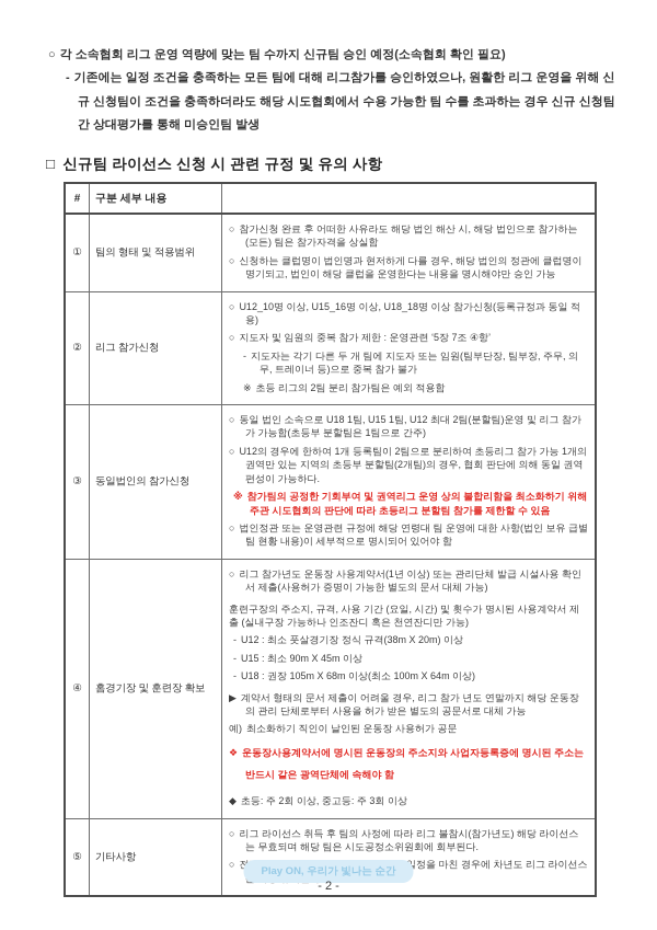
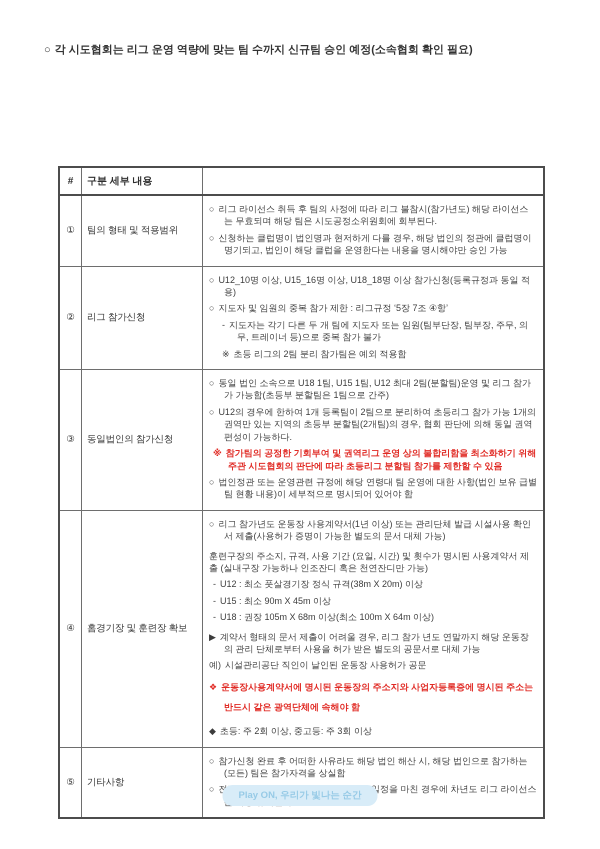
- ○ 각 소속협회 리그 운영 역량에 맞는 팀 수까지 신규팀 승인 예정(소속협회 확인 필요)
+ ○ 각 시도협회는 리그 운영 역량에 맞는 팀 수까지 신규팀 승인 예정(소속협회 확인 필요)
- - 기존에는 일정 조건을 충족하는 모든 팀에 대해 리그참가를 승인하였으나, 원활한 리그 운영을 위해 신규 신청팀이 조건을 충족하더라도 해당 시도협회에서 수용 가능한 팀 수를 초과하는 경우 신규 신청팀 간 상대평가를 통해 미승인팀 발생
- □ 신규팀 라이선스 신청 시 관련 규정 및 유의 사항
  #	구분 세부 내용
- ①	팀의 형태 및 적용범위	○ 참가신청 완료 후 어떠한 사유라도 해당 법인 해산 시, 해당 법인으로 참가하는 (모든) 팀은 참가자격을 상실함○ 신청하는 클럽명이 법인명과 현저하게 다를 경우, 해당 법인의 정관에 클럽명이 명기되고, 법인이 해당 클럽을 운영한다는 내용을 명시해야만 승인 가능
+ ①	팀의 형태 및 적용범위	○ 리그 라이선스 취득 후 팀의 사정에 따라 리그 불참시(참가년도) 해당 라이선스는 무효되며 해당 팀은 시도공정소위원회에 회부된다.○ 신청하는 클럽명이 법인명과 현저하게 다를 경우, 해당 법인의 정관에 클럽명이 명기되고, 법인이 해당 클럽을 운영한다는 내용을 명시해야만 승인 가능
- ②	리그 참가신청	○ U12_10명 이상, U15_16명 이상, U18_18명 이상 참가신청(등록규정과 동일 적용)○ 지도자 및 임원의 중복 참가 제한 : 운영관련 ‘5장 7조 ④항’- 지도자는 각기 다른 두 개 팀에 지도자 또는 임원(팀부단장, 팀부장, 주무, 의무, 트레이너 등)으로 중복 참가 불가※ 초등 리그의 2팀 분리 참가팀은 예외 적용함
+ ②	리그 참가신청	○ U12_10명 이상, U15_16명 이상, U18_18명 이상 참가신청(등록규정과 동일 적용)○ 지도자 및 임원의 중복 참가 제한 : 리그규정 ‘5장 7조 ④항’- 지도자는 각기 다른 두 개 팀에 지도자 또는 임원(팀부단장, 팀부장, 주무, 의무, 트레이너 등)으로 중복 참가 불가※ 초등 리그의 2팀 분리 참가팀은 예외 적용함
  ③	동일법인의 참가신청	○ 동일 법인 소속으로 U18 1팀, U15 1팀, U12 최대 2팀(분할팀)운영 및 리그 참가가 가능함(초등부 분할팀은 1팀으로 간주)○ U12의 경우에 한하여 1개 등록팀이 2팀으로 분리하여 초등리그 참가 가능 1개의 권역만 있는 지역의 초등부 분할팀(2개팀)의 경우, 협회 판단에 의해 동일 권역 편성이 가능하다.※ 참가팀의 공정한 기회부여 및 권역리그 운영 상의 불합리함을 최소화하기 위해 주관 시도협회의 판단에 따라 초등리그 분할팀 참가를 제한할 수 있음○ 법인정관 또는 운영관련 규정에 해당 연령대 팀 운영에 대한 사항(법인 보유 급별 팀 현황 내용)이 세부적으로 명시되어 있어야 함
- ④	홈경기장 및 훈련장 확보	○ 리그 참가년도 운동장 사용계약서(1년 이상) 또는 관리단체 발급 시설사용 확인서 제출(사용허가 증명이 가능한 별도의 문서 대체 가능)훈련구장의 주소지, 규격, 사용 기간 (요일, 시간) 및 횟수가 명시된 사용계약서 제출 (실내구장 가능하나 인조잔디 혹은 천연잔디만 가능)- U12 : 최소 풋살경기장 정식 규격(38m X 20m) 이상- U15 : 최소 90m X 45m 이상- U18 : 권장 105m X 68m 이상(최소 100m X 64m 이상)▶ 계약서 형태의 문서 제출이 어려울 경우, 리그 참가 년도 연말까지 해당 운동장의 관리 단체로부터 사용을 허가 받은 별도의 공문서로 대체 가능예) 최소화하기 직인이 날인된 운동장 사용허가 공문❖ 운동장사용계약서에 명시된 운동장의 주소지와 사업자등록증에 명시된 주소는 반드시 같은 광역단체에 속해야 함◆ 초등: 주 2회 이상, 중고등: 주 3회 이상
+ ④	홈경기장 및 훈련장 확보	○ 리그 참가년도 운동장 사용계약서(1년 이상) 또는 관리단체 발급 시설사용 확인서 제출(사용허가 증명이 가능한 별도의 문서 대체 가능)훈련구장의 주소지, 규격, 사용 기간 (요일, 시간) 및 횟수가 명시된 사용계약서 제출 (실내구장 가능하나 인조잔디 혹은 천연잔디만 가능)- U12 : 최소 풋살경기장 정식 규격(38m X 20m) 이상- U15 : 최소 90m X 45m 이상- U18 : 권장 105m X 68m 이상(최소 100m X 64m 이상)▶ 계약서 형태의 문서 제출이 어려울 경우, 리그 참가 년도 연말까지 해당 운동장의 관리 단체로부터 사용을 허가 받은 별도의 공문서로 대체 가능예) 시설관리공단 직인이 날인된 운동장 사용허가 공문❖ 운동장사용계약서에 명시된 운동장의 주소지와 사업자등록증에 명시된 주소는 반드시 같은 광역단체에 속해야 함◆ 초등: 주 2회 이상, 중고등: 주 3회 이상
- ⑤	기타사항	○ 리그 라이선스 취득 후 팀의 사정에 따라 리그 불참시(참가년도) 해당 라이선스는 무효되며 해당 팀은 시도공정소위원회에 회부된다.○ 정을 마친 경우에 차년도 리그 라이선스
+ ⑤	기타사항	○ 참가신청 완료 후 어떠한 사유라도 해당 법인 해산 시, 해당 법인으로 참가하는 (모든) 팀은 참가자격을 상실함○ 정을 마친 경우에 차년도 리그 라이선스
  Play ON, 우리가 빛나는 순간
- - 2 -
